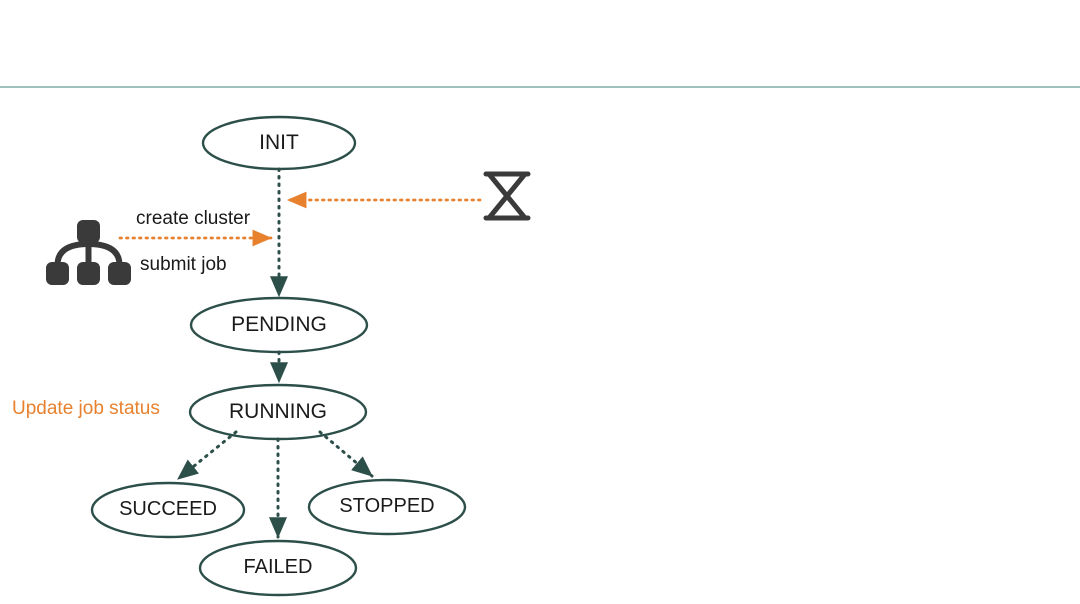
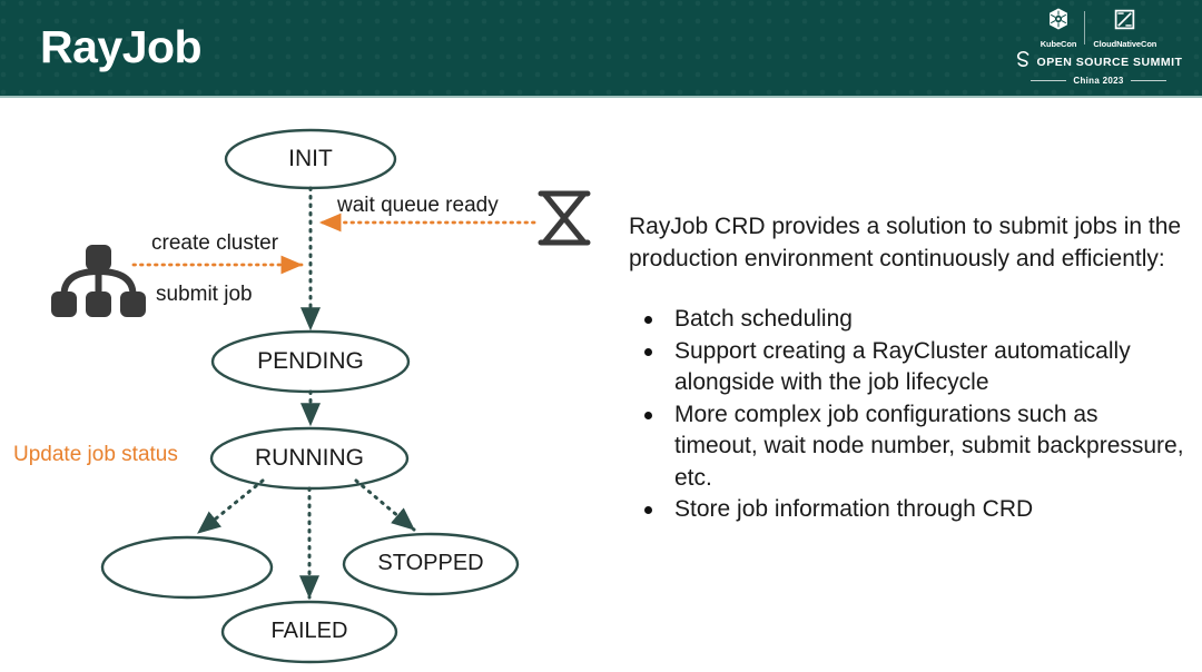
+ RayJob
+ KubeCon
+ CloudNativeCon
+ OPEN SOURCE SUMMIT
+ China 2023
  INIT
  PENDING
  RUNNING
- SUCCEED
  FAILED
  STOPPED
+ wait queue ready
  create cluster
  submit job
  Update job status
+ RayJob CRD provides a solution to submit jobs in the production environment continuously and efficiently:
+ Batch scheduling
+ Support creating a RayCluster automatically alongside with the job lifecycle
+ More complex job configurations such as timeout, wait node number, submit backpressure, etc.
+ Store job information through CRD
